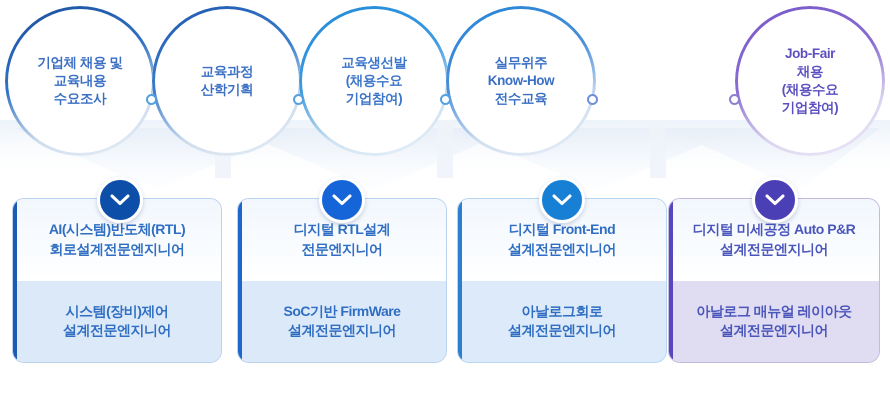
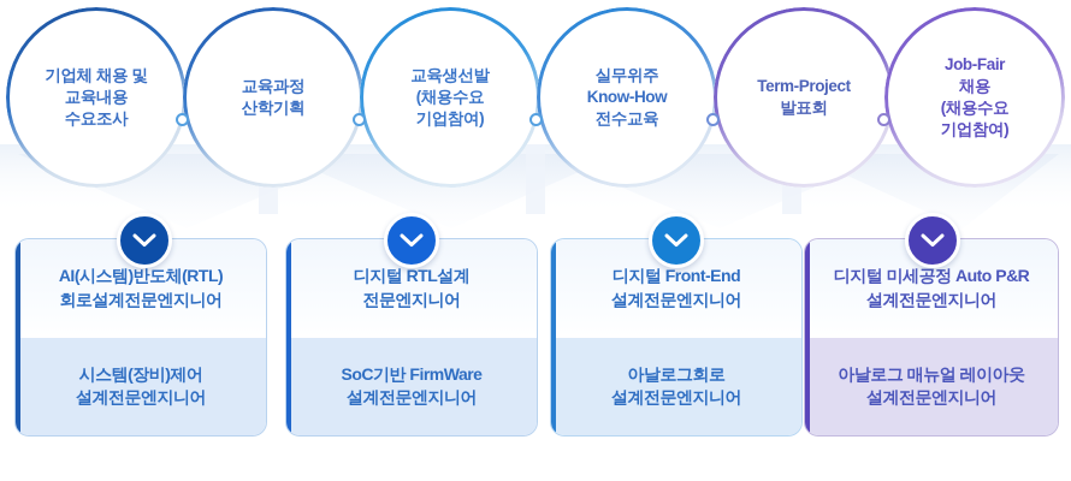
  기업체 채용 및
  교육내용
  수요조사
  교육과정
  산학기획
  교육생선발
  (채용수요
  기업참여)
  실무위주
  Know-How
  전수교육
+ Term-Project
+ 발표회
  Job-Fair
  채용
  (채용수요
  기업참여)
  AI(시스템)반도체(RTL)
  회로설계전문엔지니어
  시스템(장비)제어
  설계전문엔지니어
  디지털 RTL설계
  전문엔지니어
  SoC기반 FirmWare
  설계전문엔지니어
  디지털 Front-End
  설계전문엔지니어
  아날로그회로
  설계전문엔지니어
  디지털 미세공정 Auto P&R
  설계전문엔지니어
  아날로그 매뉴얼 레이아웃
  설계전문엔지니어
